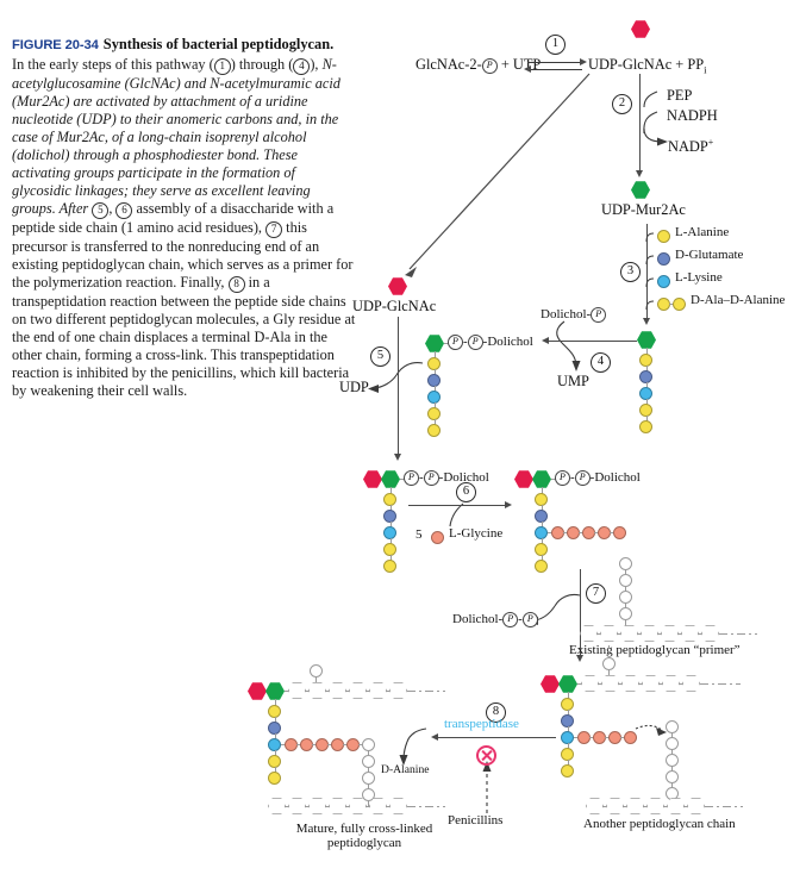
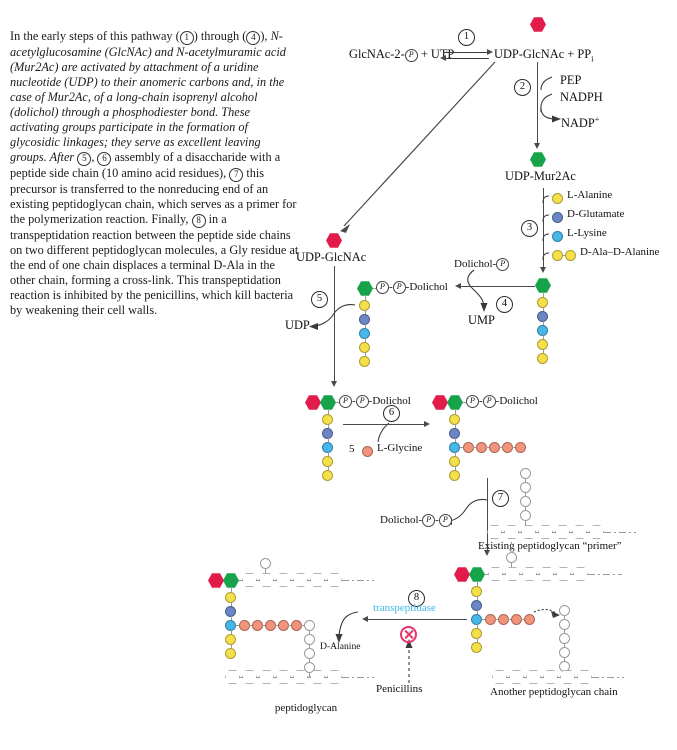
- FIGURE 20-34 Synthesis of bacterial peptidoglycan.
- In the early steps of this pathway ( 1 ) through ( 4 ), N-acetylglucosamine (GlcNAc) and N-acetylmuramic acid (Mur2Ac) are activated by attachment of a uridine nucleotide (UDP) to their anomeric carbons and, in the case of Mur2Ac, of a long-chain isoprenyl alcohol (dolichol) through a phosphodiester bond. These activating groups participate in the formation of glycosidic linkages; they serve as excellent leaving groups. After 5 , 6 assembly of a disaccharide with a peptide side chain (1 amino acid residues), 7 this precursor is transferred to the nonreducing end of an existing peptidoglycan chain, which serves as a primer for the polymerization reaction. Finally, 8 in a transpeptidation reaction between the peptide side chains on two different peptidoglycan molecules, a Gly residue at the end of one chain displaces a terminal D-Ala in the other chain, forming a cross-link. This transpeptidation reaction is inhibited by the penicillins, which kill bacteria by weakening their cell walls.
+ In the early steps of this pathway ( 1 ) through ( 4 ), N-acetylglucosamine (GlcNAc) and N-acetylmuramic acid (Mur2Ac) are activated by attachment of a uridine nucleotide (UDP) to their anomeric carbons and, in the case of Mur2Ac, of a long-chain isoprenyl alcohol (dolichol) through a phosphodiester bond. These activating groups participate in the formation of glycosidic linkages; they serve as excellent leaving groups. After 5 , 6 assembly of a disaccharide with a peptide side chain (10 amino acid residues), 7 this precursor is transferred to the nonreducing end of an existing peptidoglycan chain, which serves as a primer for the polymerization reaction. Finally, 8 in a transpeptidation reaction between the peptide side chains on two different peptidoglycan molecules, a Gly residue at the end of one chain displaces a terminal D-Ala in the other chain, forming a cross-link. This transpeptidation reaction is inhibited by the penicillins, which kill bacteria by weakening their cell walls.
  GlcNAc-2- P + UTP
  1
  UDP-GlcNAc + PPi
  2
  PEP
  NADPH
  NADP+
  UDP-Mur2Ac
  3
  L-Alanine
  D-Glutamate
  L-Lysine
  D-Ala–D-Alanine
  UDP-GlcNAc
  4
  Dolichol- P
  UMP
  5
  UDP
  P - P -Dolichol
  P - P -Dolichol
  6
  5
  L-Glycine
  P - P -Dolichol
  7
  Dolichol- P - P
  Existin peptidoglycan “primer”
  Another peptidoglycan chain
  8
  transpeptidase
  D-Alanine
  Penicillins
- Mature, fully cross-linked
  peptidoglycan
